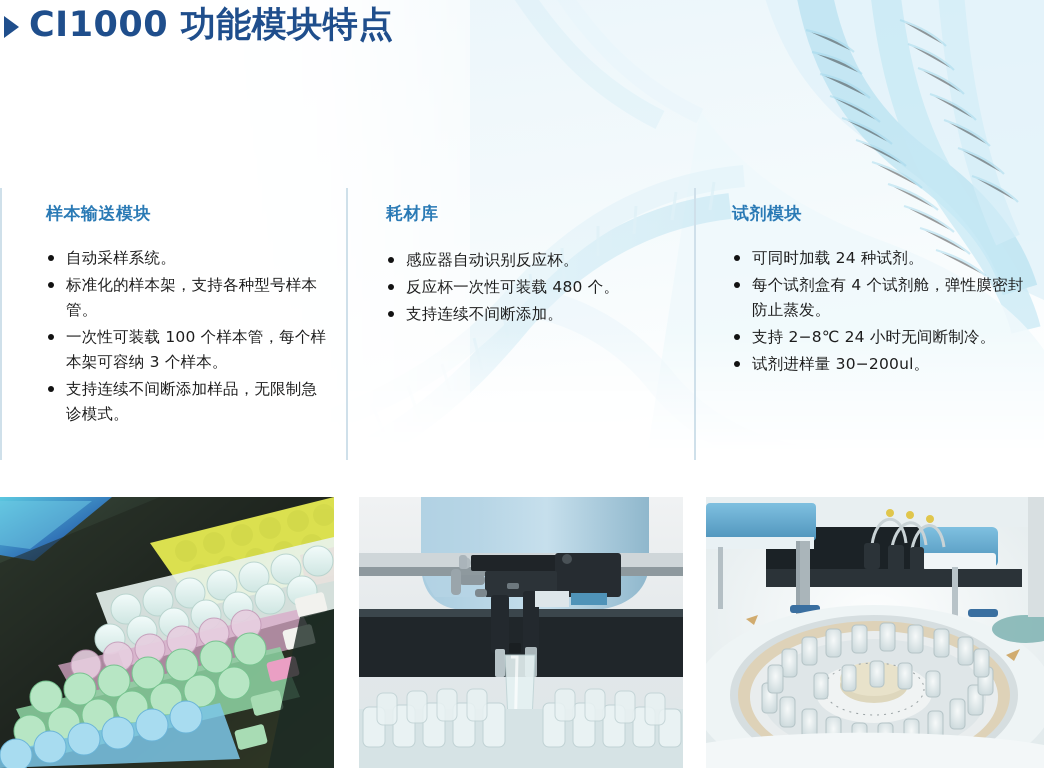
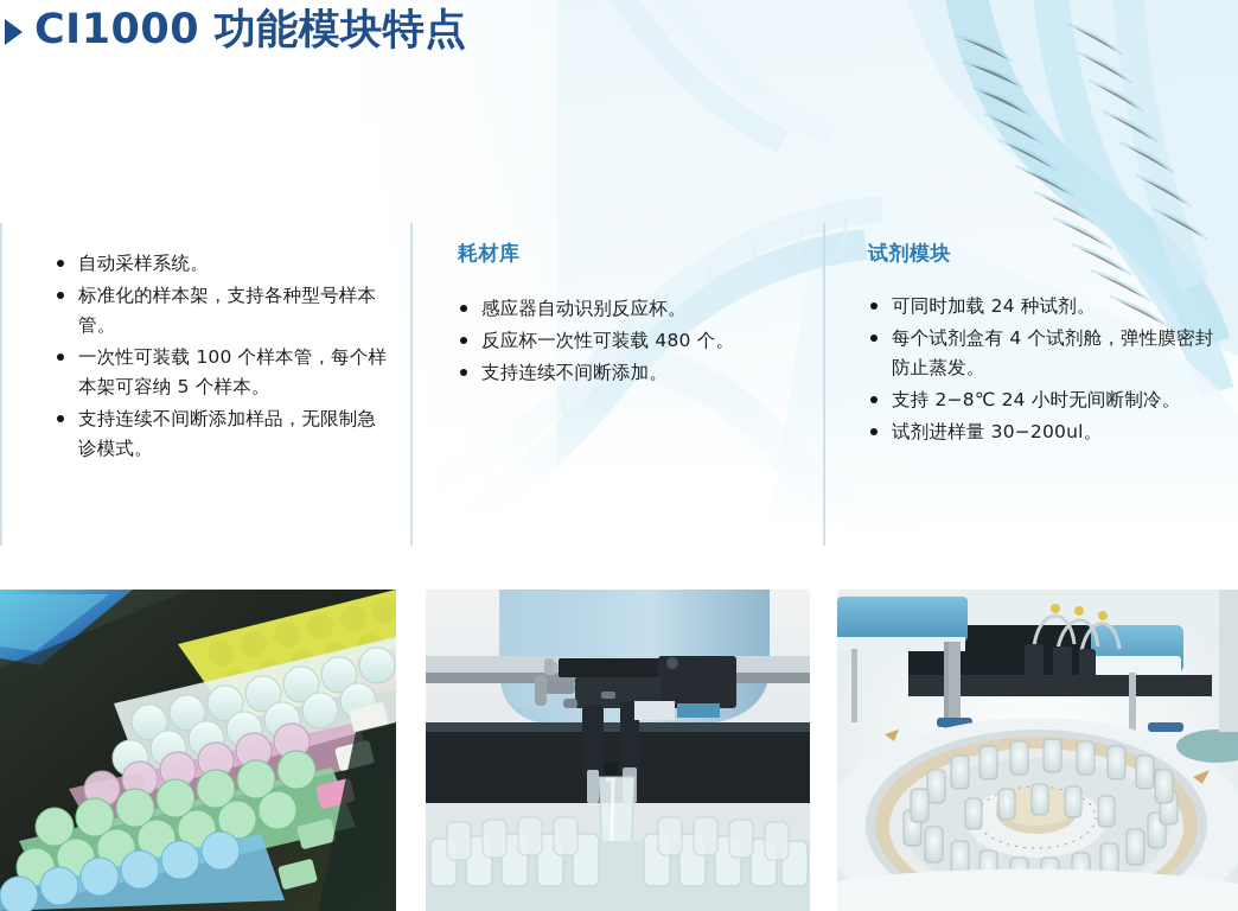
  CI1000 功能模块特点
- 样本输送模块
  自动采样系统。
  标准化的样本架，支持各种型号样本管。
- 一次性可装载 100 个样本管，每个样本架可容纳 3 个样本。
+ 一次性可装载 100 个样本管，每个样本架可容纳 5 个样本。
  支持连续不间断添加样品，无限制急诊模式。
  耗材库
  感应器自动识别反应杯。
  反应杯一次性可装载 480 个。
  支持连续不间断添加。
  试剂模块
  可同时加载 24 种试剂。
  每个试剂盒有 4 个试剂舱，弹性膜密封防止蒸发。
  支持 2−8℃ 24 小时无间断制冷。
  试剂进样量 30−200ul。
